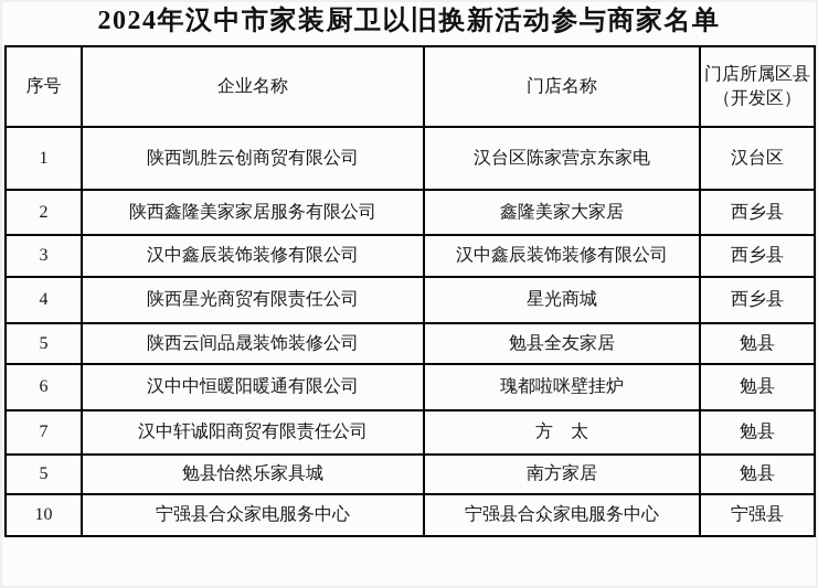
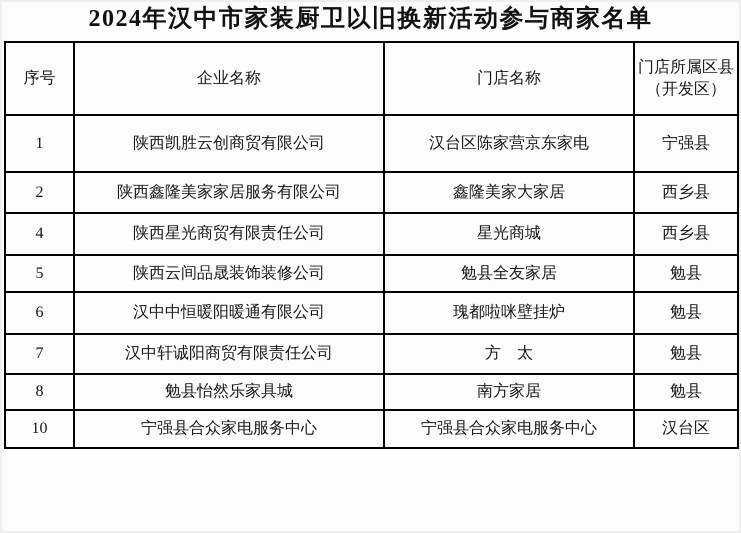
  2024年汉中市家装厨卫以旧换新活动参与商家名单
  序号	企业名称	门店名称	门店所属区县（开发区）
- 1	陕西凯胜云创商贸有限公司	汉台区陈家营京东家电	汉台区
+ 1	陕西凯胜云创商贸有限公司	汉台区陈家营京东家电	宁强县
  2	陕西鑫隆美家家居服务有限公司	鑫隆美家大家居	西乡县
- 3	汉中鑫辰装饰装修有限公司	汉中鑫辰装饰装修有限公司	西乡县
  4	陕西星光商贸有限责任公司	星光商城	西乡县
  5	陕西云间品晟装饰装修公司	勉县全友家居	勉县
  6	汉中中恒暖阳暖通有限公司	瑰都啦咪壁挂炉	勉县
  7	汉中轩诚阳商贸有限责任公司	方 太	勉县
- 5	勉县怡然乐家具城	南方家居	勉县
+ 8	勉县怡然乐家具城	南方家居	勉县
- 10	宁强县合众家电服务中心	宁强县合众家电服务中心	宁强县
+ 10	宁强县合众家电服务中心	宁强县合众家电服务中心	汉台区
